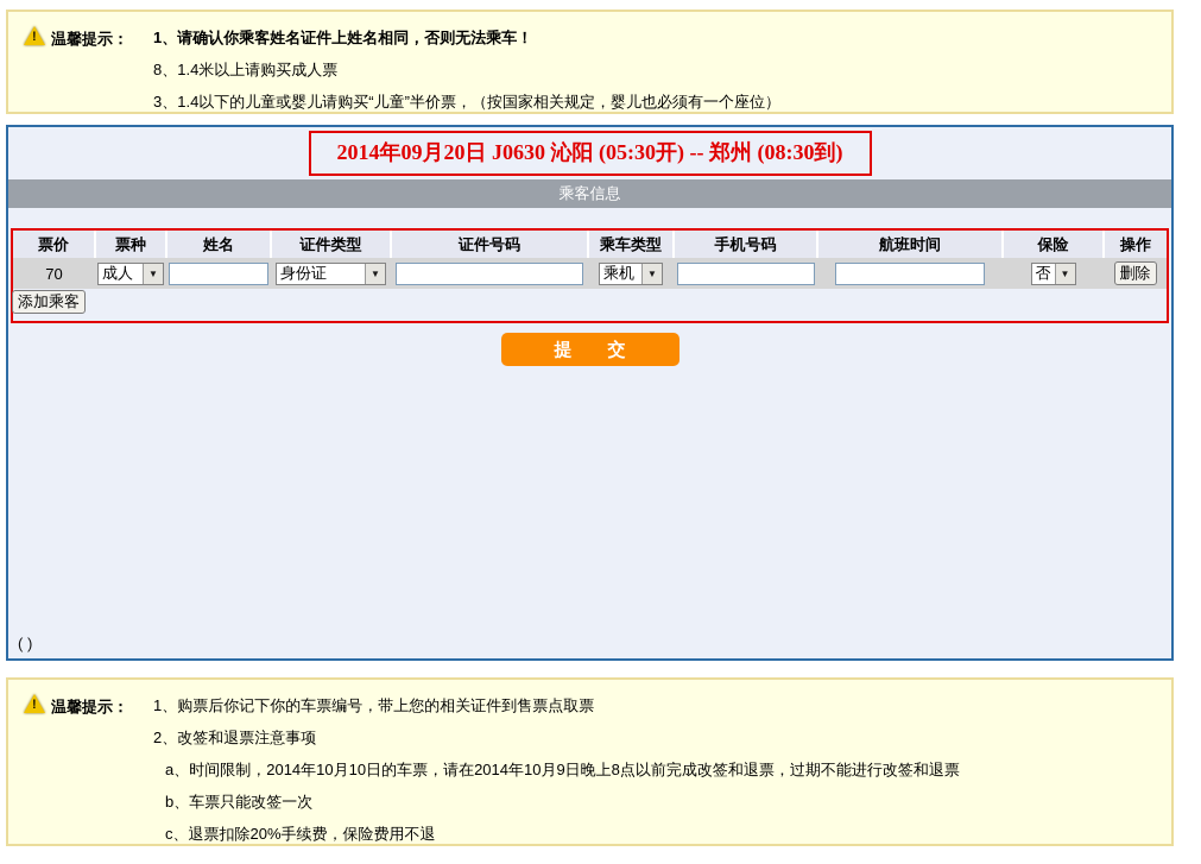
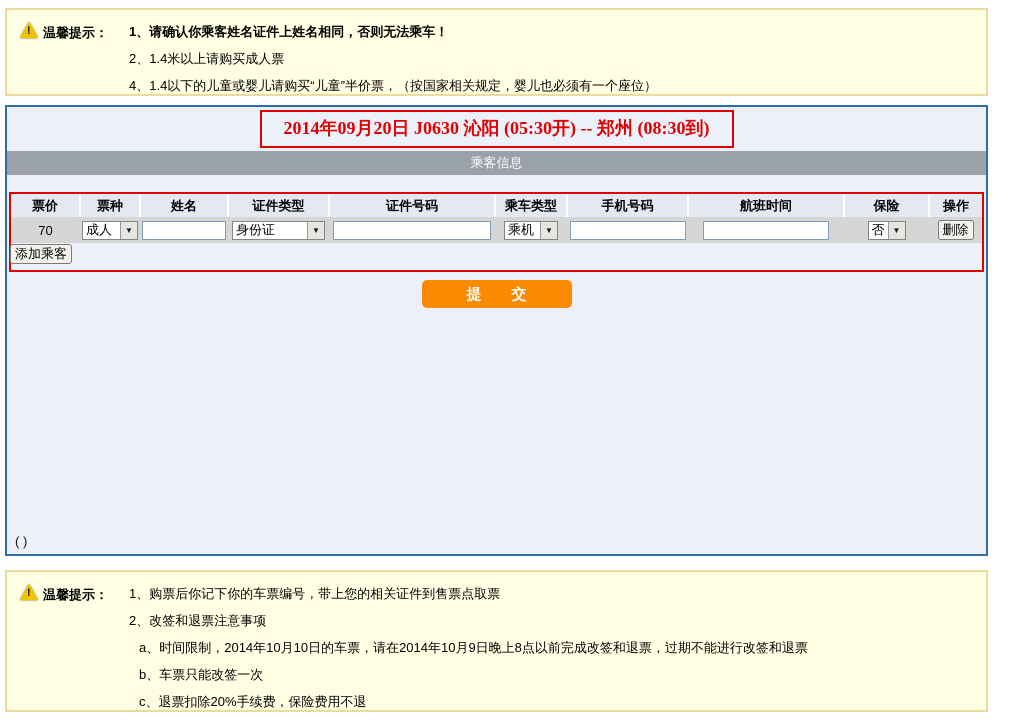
  温馨提示：
  1、请确认你乘客姓名证件上姓名相同，否则无法乘车！
- 8、1.4米以上请购买成人票
+ 2、1.4米以上请购买成人票
- 3、1.4以下的儿童或婴儿请购买“儿童”半价票，（按国家相关规定，婴儿也必须有一个座位）
+ 4、1.4以下的儿童或婴儿请购买“儿童”半价票，（按国家相关规定，婴儿也必须有一个座位）
  2014年09月20日 J0630 沁阳 (05:30开) -- 郑州 (08:30到)
  乘客信息
  票价	票种	姓名	证件类型	证件号码	乘车类型	手机号码	航班时间	保险	操作
  70	成人 ▼		身份证 ▼		乘机 ▼			否 ▼	删除
  添加乘客
  提 交
  ( )
  温馨提示：
  1、购票后你记下你的车票编号，带上您的相关证件到售票点取票
  2、改签和退票注意事项
  a、时间限制，2014年10月10日的车票，请在2014年10月9日晚上8点以前完成改签和退票，过期不能进行改签和退票
  b、车票只能改签一次
  c、退票扣除20%手续费，保险费用不退
